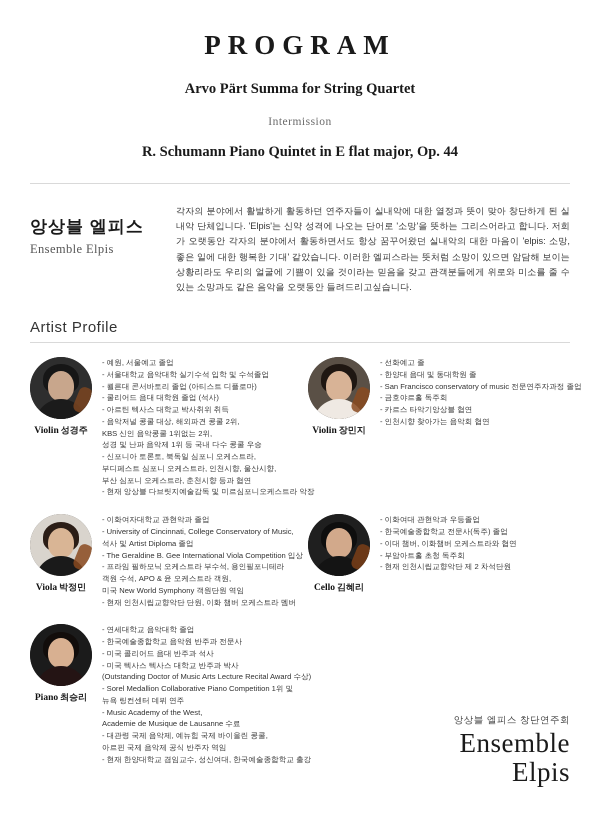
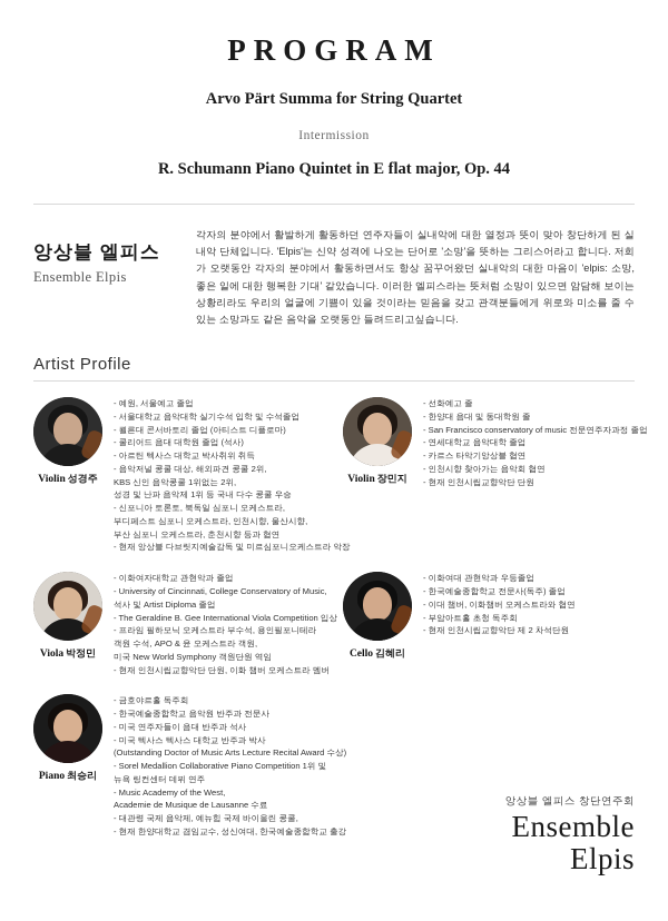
  PROGRAM
  Arvo Pärt Summa for String Quartet
  Intermission
  R. Schumann Piano Quintet in E flat major, Op. 44
  앙상블 엘피스
  Ensemble Elpis
  각자의 분야에서 활발하게 활동하던 연주자들이 실내악에 대한 열정과 뜻이 맞아 창단하게 된 실내악 단체입니다. 'Elpis'는 신약 성격에 나오는 단어로 '소망'을 뜻하는 그리스어라고 합니다. 저희가 오랫동안 각자의 분야에서 활동하면서도 항상 꿈꾸어왔던 실내악의 대한 마음이 'elpis: 소망, 좋은 일에 대한 행복한 기대' 같았습니다. 이러한 엘피스라는 뜻처럼 소망이 있으면 암담해 보이는 상황리라도 우리의 얼굴에 기쁨이 있을 것이라는 믿음을 갖고 관객분들에게 위로와 미소를 줄 수 있는 소망과도 같은 음악을 오랫동안 들려드리고싶습니다.
  Artist Profile
  Violin 성경주
  - 예원, 서울예고 졸업
  - 서울대학교 음악대학 실기수석 입학 및 수석졸업
  - 쾰른대 콘서바토리 졸업 (아티스트 디플로마)
  - 쿨리어드 음대 대학원 졸업 (석사)
  - 아르틴 텍사스 대학교 박사취위 취득
  - 음악저널 콩쿨 대상, 해외파견 콩쿨 2위,
  KBS 신인 음악콩쿨 1위없는 2위,
  성경 및 난파 음악제 1위 등 국내 다수 콩쿨 우승
  - 신포니아 토론토, 북독일 심포니 오케스트라,
  부디페스트 심포니 오케스트라, 인천시향, 울산시향,
  부산 심포니 오케스트라, 춘천시향 등과 협연
  - 현재 앙상블 다브릿지예술감독 및 미르심포니오케스트라 악장
  Violin 장민지
  - 선화예고 졸
  - 한양대 음대 및 동대학원 졸
  - San Francisco conservatory of music 전문연주자과정 졸업
- - 금호야르홀 독주회
+ - 연세대학교 음악대학 졸업
  - 카르스 타악기앙상블 협연
  - 인천시향 찾아가는 음악회 협연
+ - 현재 인천시립교향악단 단원
  Viola 박정민
  - 이화여자대학교 관현악과 졸업
  - University of Cincinnati, College Conservatory of Music,
  석사 및 Artist Diploma 졸업
  - The Geraldine B. Gee International Viola Competition 입상
  - 프라임 필하모닉 오케스트라 부수석, 용인필포니테라
  객원 수석, APO & 윤 오케스트라 객원,
  미국 New World Symphony 객원단원 역임
  - 현재 인천시립교향악단 단원, 이화 챔버 오케스트라 멤버
  Cello 김혜리
  - 이화여대 관현악과 우등졸업
  - 한국예술종합학교 전문사(독주) 졸업
  - 이대 챔버, 이화챔버 오케스트라와 협연
  - 부암아트홀 초청 독주회
  - 현재 인천시립교향악단 제 2 차석단원
  Piano 최승리
- - 연세대학교 음악대학 졸업
+ - 금호야르홀 독주회
  - 한국예술종합학교 음악원 반주과 전문사
- - 미국 콜리어드 음대 반주과 석사
+ - 미국 연주자들이 음대 반주과 석사
  - 미국 텍사스 텍사스 대학교 반주과 박사
  (Outstanding Doctor of Music Arts Lecture Recital Award 수상)
  - Sorel Medallion Collaborative Piano Competition 1위 및
  뉴욕 링컨센터 데뷔 연주
  - Music Academy of the West,
  Academie de Musique de Lausanne 수료
  - 대관령 국제 음악제, 예뉴힘 국제 바이올린 콩쿨,
- 아르핀 국제 음악제 공식 반주자 역임
  - 현재 한양대학교 겸임교수, 성신여대, 한국예술종합학교 출강
  앙상블 엘피스 창단연주회
  Ensemble
  Elpis
